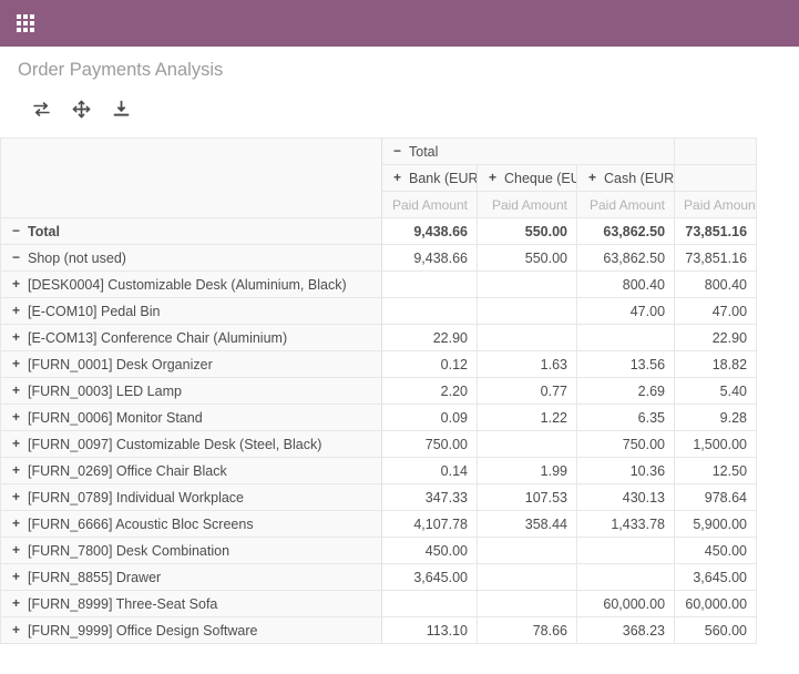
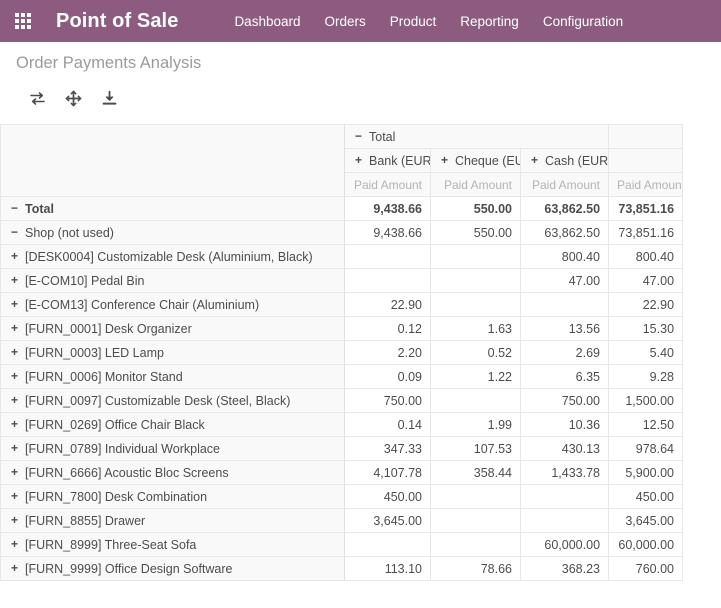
+ Point of Sale
+ Dashboard
+ Orders
+ Product
+ Reporting
+ Configuration
  Order Payments Analysis
  	− Total
  + Bank (EUR	+ Cheque (EU	+ Cash (EUR
  Paid Amount	Paid Amount	Paid Amount	Paid Amoun
  − Total	9,438.66	550.00	63,862.50	73,851.16
  − Shop (not used)	9,438.66	550.00	63,862.50	73,851.16
  + [DESK0004] Customizable Desk (Aluminium, Black)			800.40	800.40
  + [E-COM10] Pedal Bin			47.00	47.00
  + [E-COM13] Conference Chair (Aluminium)	22.90			22.90
- + [FURN_0001] Desk Organizer	0.12	1.63	13.56	18.82
+ + [FURN_0001] Desk Organizer	0.12	1.63	13.56	15.30
- + [FURN_0003] LED Lamp	2.20	0.77	2.69	5.40
+ + [FURN_0003] LED Lamp	2.20	0.52	2.69	5.40
  + [FURN_0006] Monitor Stand	0.09	1.22	6.35	9.28
  + [FURN_0097] Customizable Desk (Steel, Black)	750.00		750.00	1,500.00
  + [FURN_0269] Office Chair Black	0.14	1.99	10.36	12.50
  + [FURN_0789] Individual Workplace	347.33	107.53	430.13	978.64
  + [FURN_6666] Acoustic Bloc Screens	4,107.78	358.44	1,433.78	5,900.00
  + [FURN_7800] Desk Combination	450.00			450.00
  + [FURN_8855] Drawer	3,645.00			3,645.00
  + [FURN_8999] Three-Seat Sofa			60,000.00	60,000.00
- + [FURN_9999] Office Design Software	113.10	78.66	368.23	560.00
+ + [FURN_9999] Office Design Software	113.10	78.66	368.23	760.00
